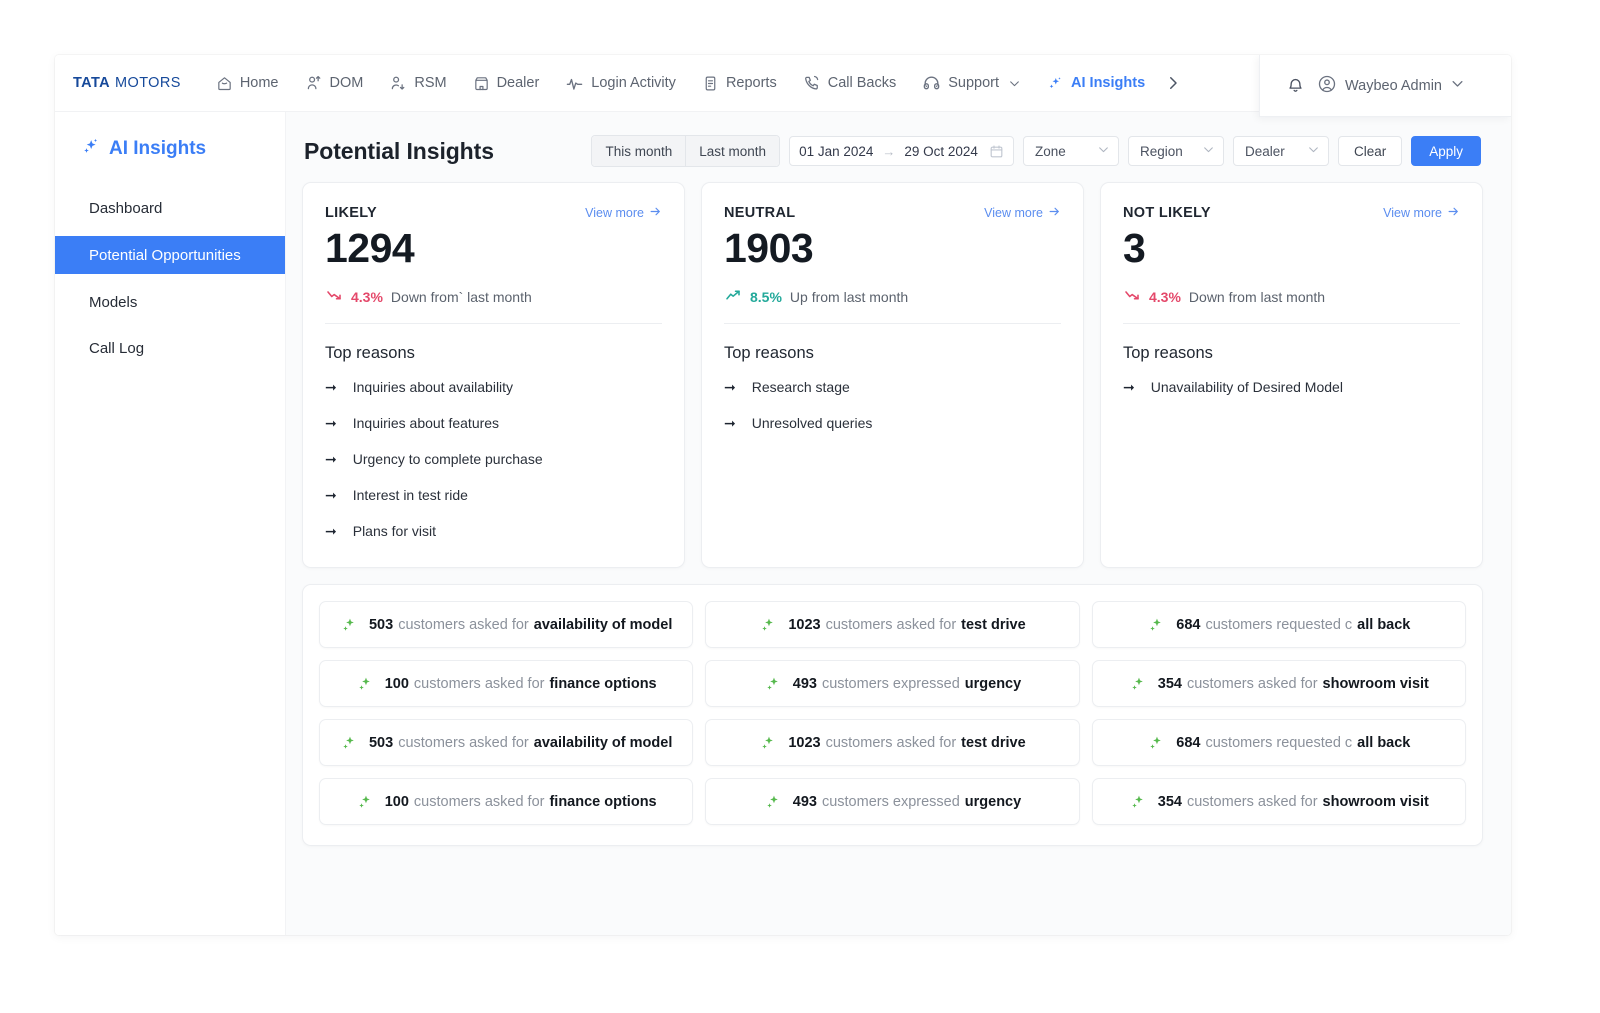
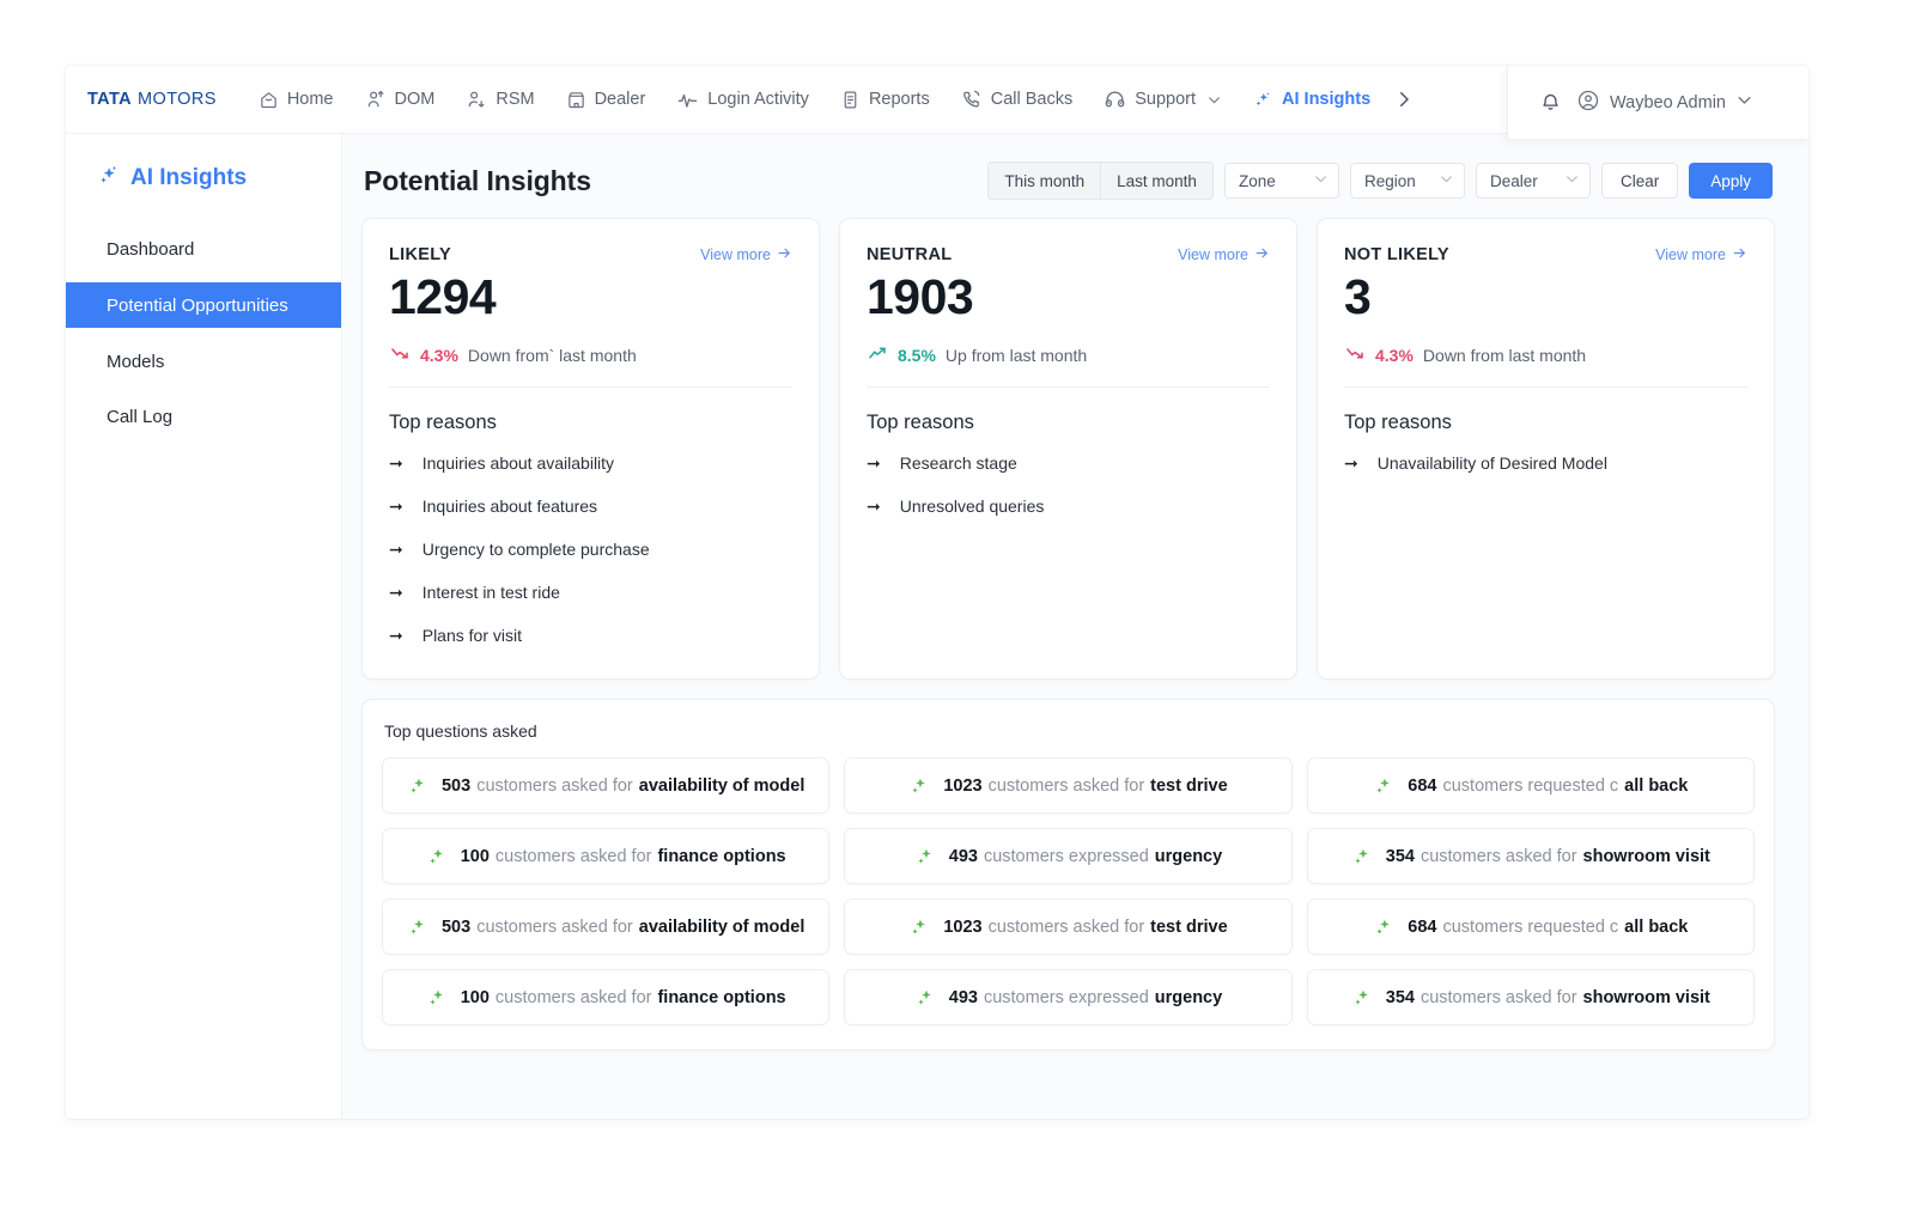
  TATA
  MOTORS
  Home
  DOM
  RSM
  Dealer
  Login Activity
  Reports
  Call Backs
  Support
  AI Insights
  Waybeo Admin
  AI Insights
  Dashboard
  Potential Opportunities
  Models
  Call Log
  Potential Insights
  This month
  Last month
- 01 Jan 2024
- →
- 29 Oct 2024
  Zone
  Region
  Dealer
  Clear
  Apply
  LIKELY
  View more
  1294
  4.3%
  Down from` last month
  Top reasons
  ➞
  Inquiries about availability
  ➞
  Inquiries about features
  ➞
  Urgency to complete purchase
  ➞
  Interest in test ride
  ➞
  Plans for visit
  NEUTRAL
  View more
  1903
  8.5%
  Up from last month
  Top reasons
  ➞
  Research stage
  ➞
  Unresolved queries
  NOT LIKELY
  View more
  3
  4.3%
  Down from last month
  Top reasons
  ➞
  Unavailability of Desired Model
+ Top questions asked
  503
  customers asked for
  availability of model
  1023
  customers asked for
  test drive
  684
  customers requested c
  all back
  100
  customers asked for
  finance options
  493
  customers expressed
  urgency
  354
  customers asked for
  showroom visit
  503
  customers asked for
  availability of model
  1023
  customers asked for
  test drive
  684
  customers requested c
  all back
  100
  customers asked for
  finance options
  493
  customers expressed
  urgency
  354
  customers asked for
  showroom visit
